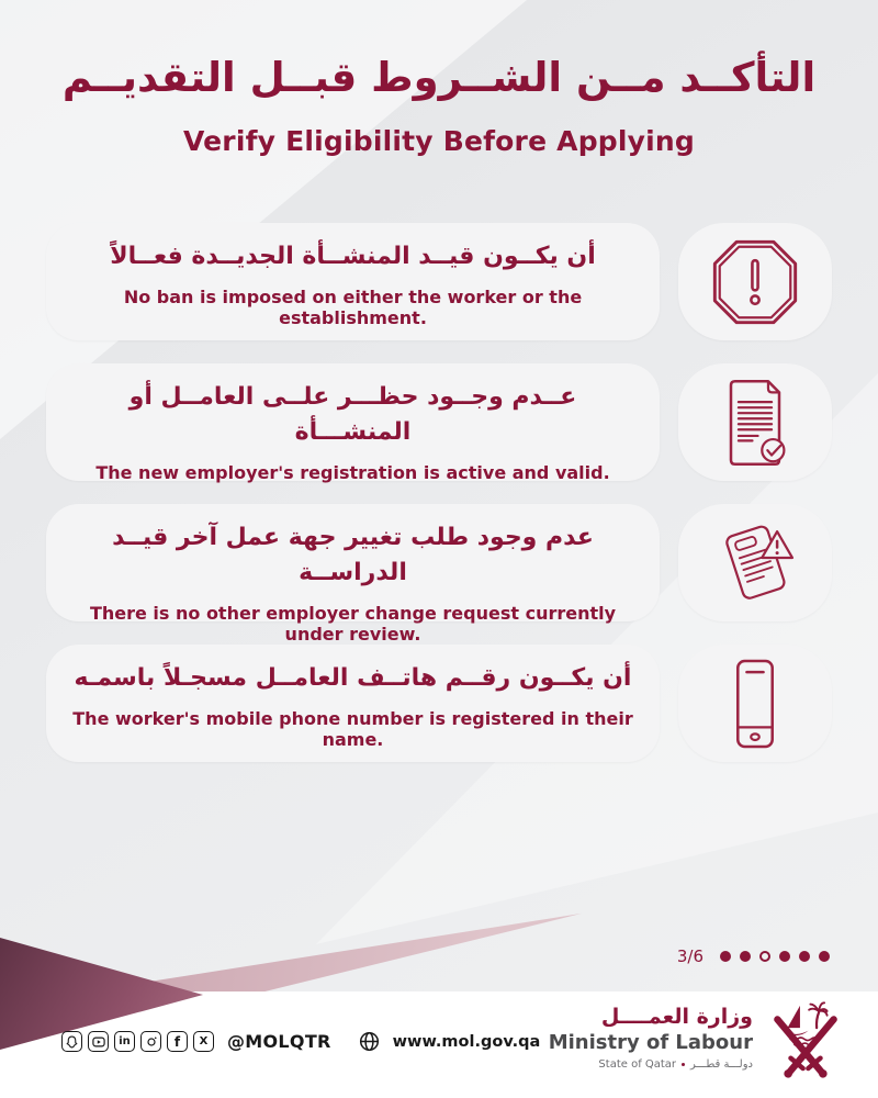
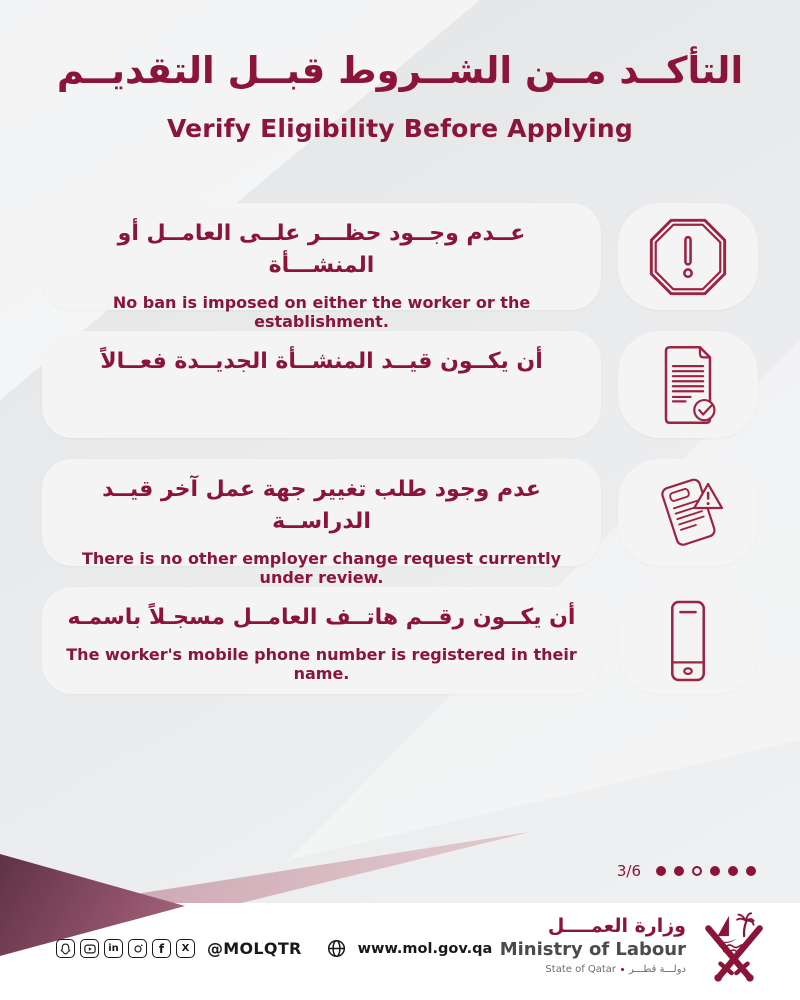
  التأكــد مــن الشــروط قبــل التقديــم
  Verify Eligibility Before Applying
- أن يكــون قيــد المنشــأة الجديــدة فعــالاً
+ عــدم وجــود حظـــر علــى العامــل أو المنشـــأة
  No ban is imposed on either the worker or the establishment.
- عــدم وجــود حظـــر علــى العامــل أو المنشـــأة
+ أن يكــون قيــد المنشــأة الجديــدة فعــالاً
- The new employer's registration is active and valid.
  عدم وجود طلب تغيير جهة عمل آخر قيــد الدراســة
  There is no other employer change request currently under review.
  أن يكــون رقــم هاتــف العامــل مسجـلاً باسمـه
  The worker's mobile phone number is registered in their name.
  3/6
  in
  f
  X
  @MOLQTR
  www.mol.gov.qa
  وزارة العمــــل
  Ministry of Labour
  State of Qatar
  دولـــة قطـــر
